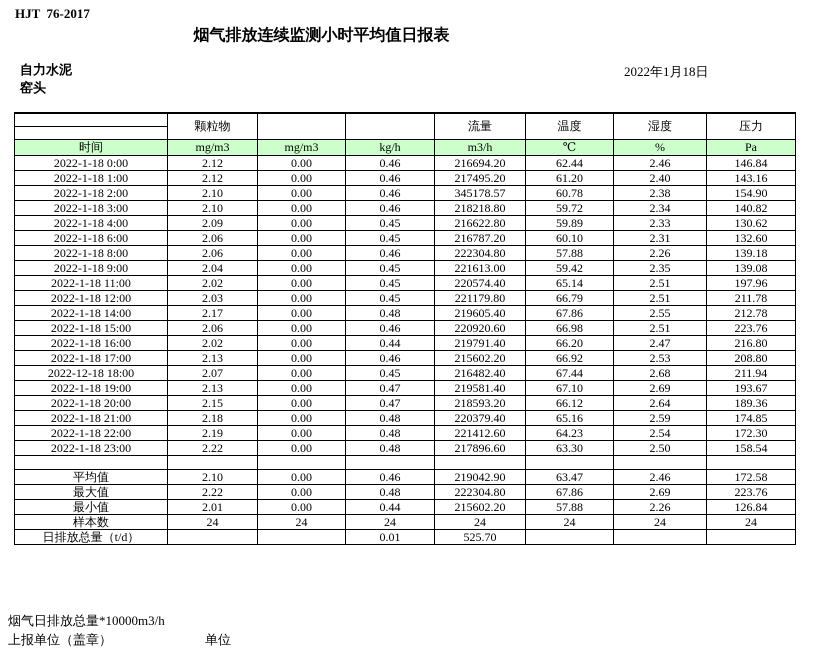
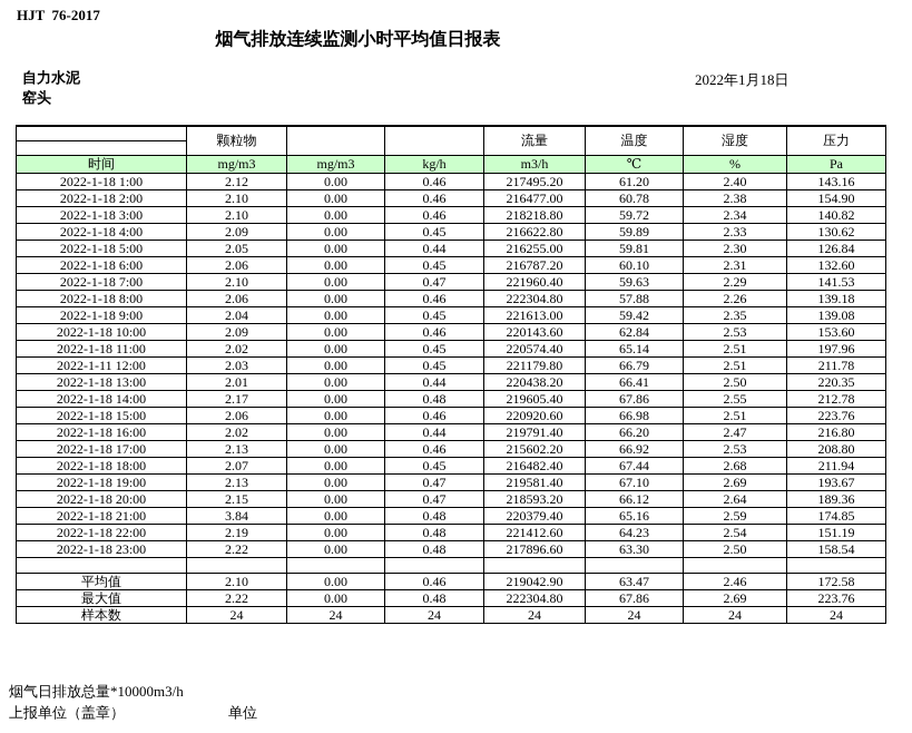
  HJT 76-2017
  烟气排放连续监测小时平均值日报表
  自力水泥
  窑头
  2022年1月18日
  	颗粒物			流量	温度	湿度	压力
  时间	mg/m3	mg/m3	kg/h	m3/h	℃	%	Pa
- 2022-1-18 0:00	2.12	0.00	0.46	216694.20	62.44	2.46	146.84
  2022-1-18 1:00	2.12	0.00	0.46	217495.20	61.20	2.40	143.16
- 2022-1-18 2:00	2.10	0.00	0.46	345178.57	60.78	2.38	154.90
+ 2022-1-18 2:00	2.10	0.00	0.46	216477.00	60.78	2.38	154.90
  2022-1-18 3:00	2.10	0.00	0.46	218218.80	59.72	2.34	140.82
  2022-1-18 4:00	2.09	0.00	0.45	216622.80	59.89	2.33	130.62
+ 2022-1-18 5:00	2.05	0.00	0.44	216255.00	59.81	2.30	126.84
  2022-1-18 6:00	2.06	0.00	0.45	216787.20	60.10	2.31	132.60
+ 2022-1-18 7:00	2.10	0.00	0.47	221960.40	59.63	2.29	141.53
  2022-1-18 8:00	2.06	0.00	0.46	222304.80	57.88	2.26	139.18
  2022-1-18 9:00	2.04	0.00	0.45	221613.00	59.42	2.35	139.08
+ 2022-1-18 10:00	2.09	0.00	0.46	220143.60	62.84	2.53	153.60
  2022-1-18 11:00	2.02	0.00	0.45	220574.40	65.14	2.51	197.96
- 2022-1-18 12:00	2.03	0.00	0.45	221179.80	66.79	2.51	211.78
+ 2022-1-11 12:00	2.03	0.00	0.45	221179.80	66.79	2.51	211.78
+ 2022-1-18 13:00	2.01	0.00	0.44	220438.20	66.41	2.50	220.35
  2022-1-18 14:00	2.17	0.00	0.48	219605.40	67.86	2.55	212.78
  2022-1-18 15:00	2.06	0.00	0.46	220920.60	66.98	2.51	223.76
  2022-1-18 16:00	2.02	0.00	0.44	219791.40	66.20	2.47	216.80
  2022-1-18 17:00	2.13	0.00	0.46	215602.20	66.92	2.53	208.80
- 2022-12-18 18:00	2.07	0.00	0.45	216482.40	67.44	2.68	211.94
+ 2022-1-18 18:00	2.07	0.00	0.45	216482.40	67.44	2.68	211.94
  2022-1-18 19:00	2.13	0.00	0.47	219581.40	67.10	2.69	193.67
  2022-1-18 20:00	2.15	0.00	0.47	218593.20	66.12	2.64	189.36
- 2022-1-18 21:00	2.18	0.00	0.48	220379.40	65.16	2.59	174.85
+ 2022-1-18 21:00	3.84	0.00	0.48	220379.40	65.16	2.59	174.85
- 2022-1-18 22:00	2.19	0.00	0.48	221412.60	64.23	2.54	172.30
+ 2022-1-18 22:00	2.19	0.00	0.48	221412.60	64.23	2.54	151.19
  2022-1-18 23:00	2.22	0.00	0.48	217896.60	63.30	2.50	158.54
  平均值	2.10	0.00	0.46	219042.90	63.47	2.46	172.58
  最大值	2.22	0.00	0.48	222304.80	67.86	2.69	223.76
- 最小值	2.01	0.00	0.44	215602.20	57.88	2.26	126.84
  样本数	24	24	24	24	24	24	24
- 日排放总量（t/d）			0.01	525.70
  烟气日排放总量*10000m3/h
  上报单位（盖章）
  单位
